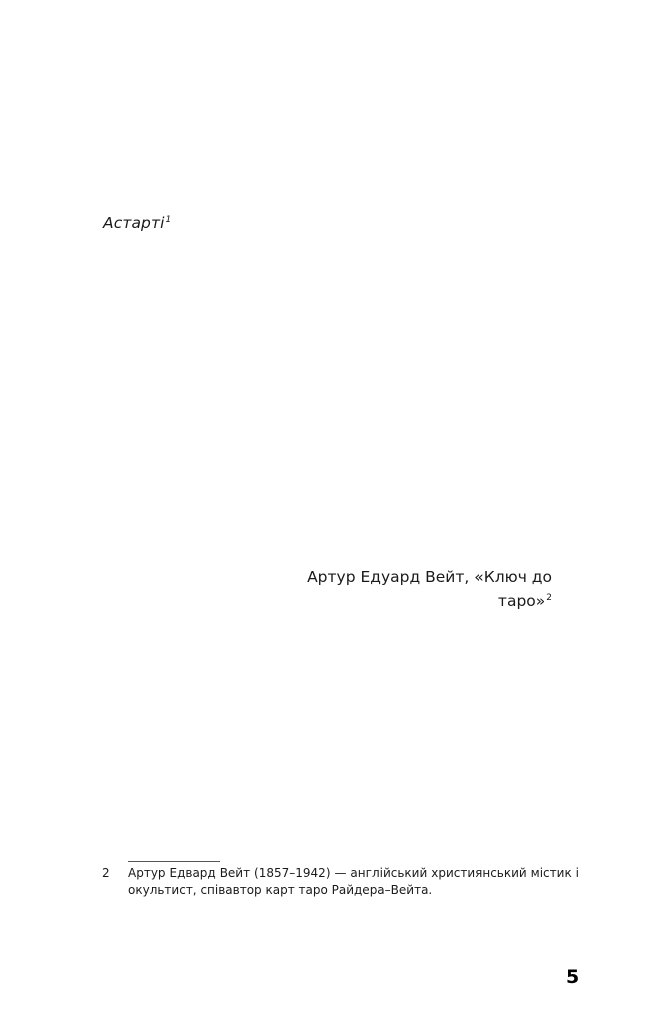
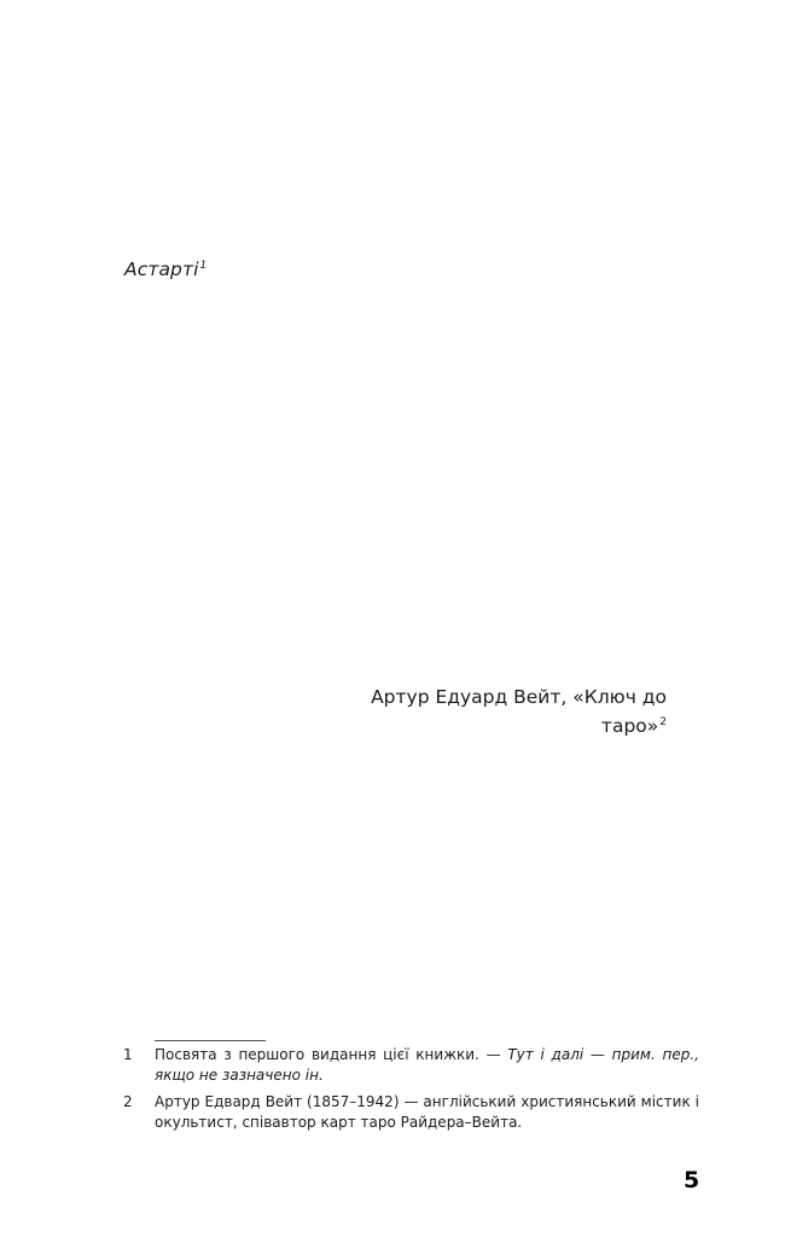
  Астарті1
  Артур Едуард Вейт, «Ключ до таро»2
+ 1
+ Посвята з першого видання цієї книжки. — Тут і далі — прим. пер., якщо не зазначено ін.
  2
  Артур Едвард Вейт (1857–1942) — англійський християнський містик і окультист, співавтор карт таро Райдера–Вейта.
  5
